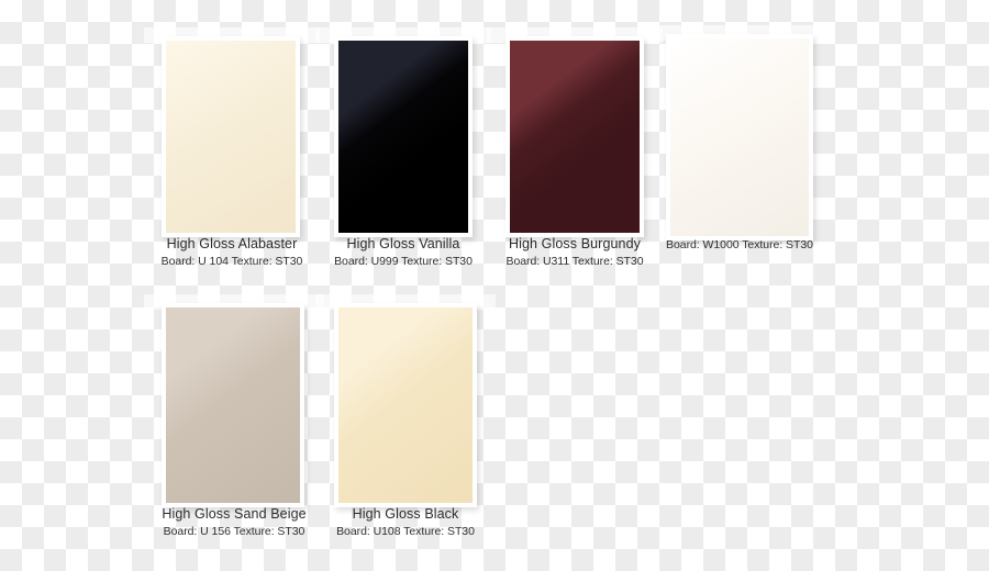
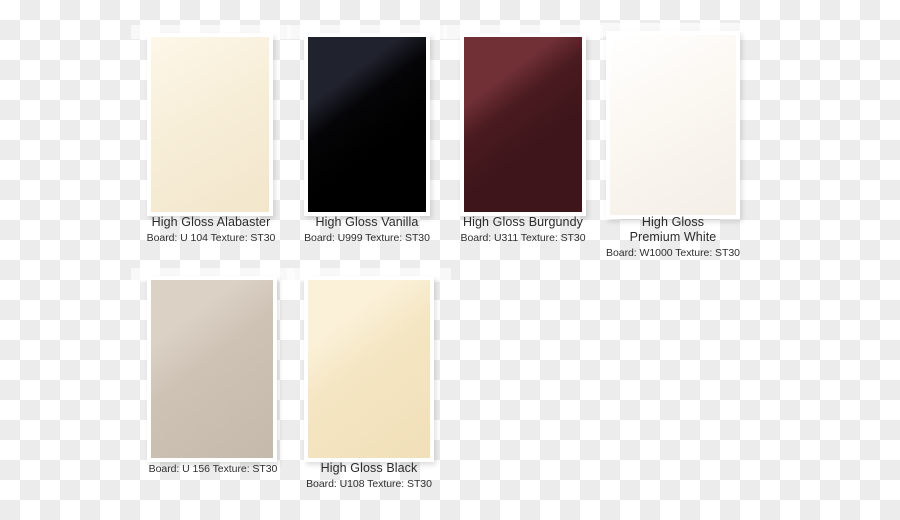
  High Gloss Alabaster
  Board: U 104 Texture: ST30
  High Gloss Vanilla
  Board: U999 Texture: ST30
  High Gloss Burgundy
  Board: U311 Texture: ST30
+ High Gloss
+ Premium White
  Board: W1000 Texture: ST30
- High Gloss Sand Beige
  Board: U 156 Texture: ST30
  High Gloss Black
  Board: U108 Texture: ST30
